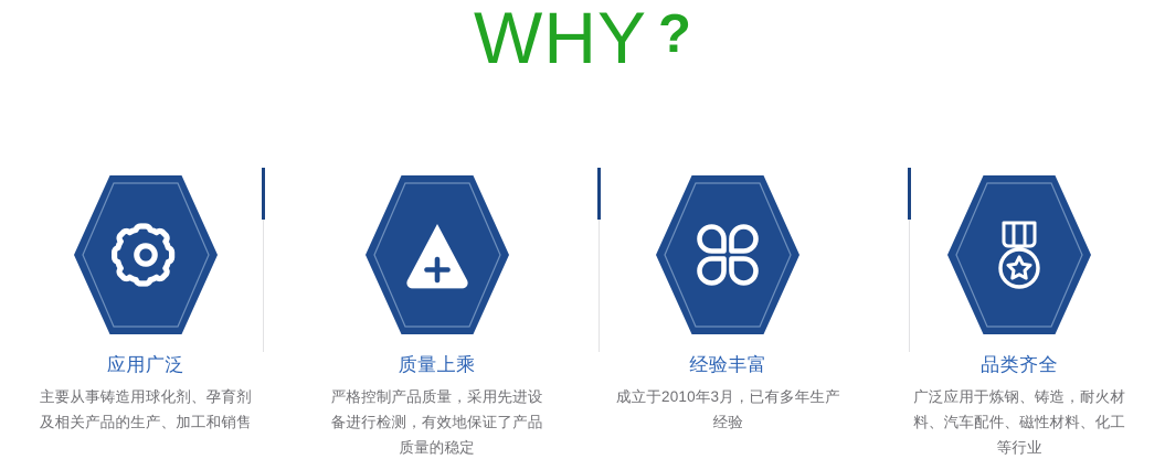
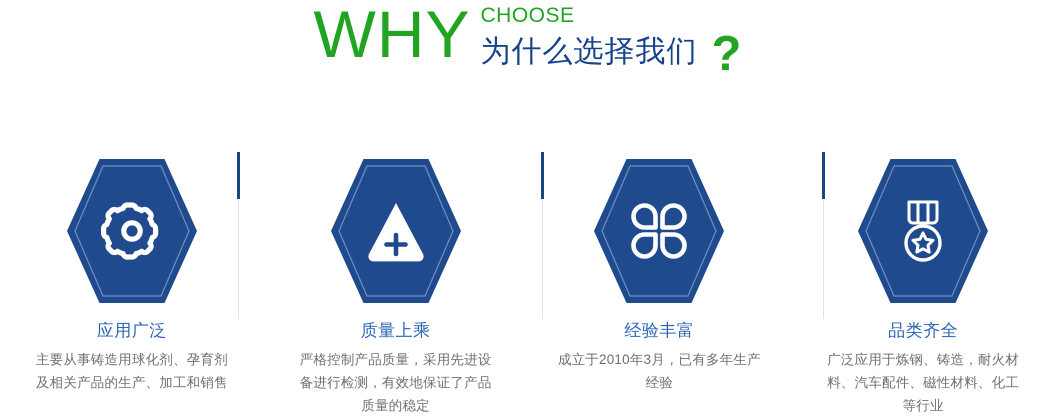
  WHY
+ CHOOSE
+ 为什么选择我们
  ?
  应用广泛
  主要从事铸造用球化剂、孕育剂及相关产品的生产、加工和销售
  质量上乘
  严格控制产品质量，采用先进设备进行检测，有效地保证了产品质量的稳定
  经验丰富
  成立于2010年3月，已有多年生产经验
  品类齐全
  广泛应用于炼钢、铸造，耐火材料、汽车配件、磁性材料、化工等行业
